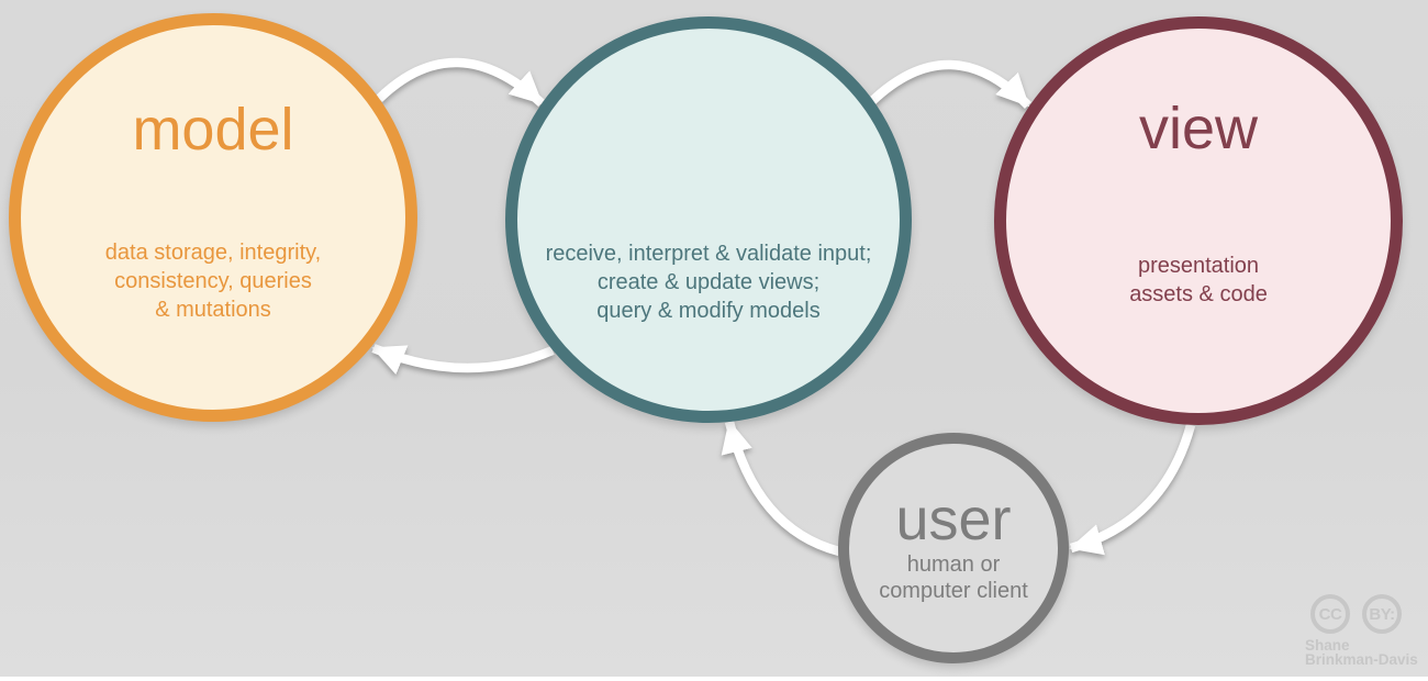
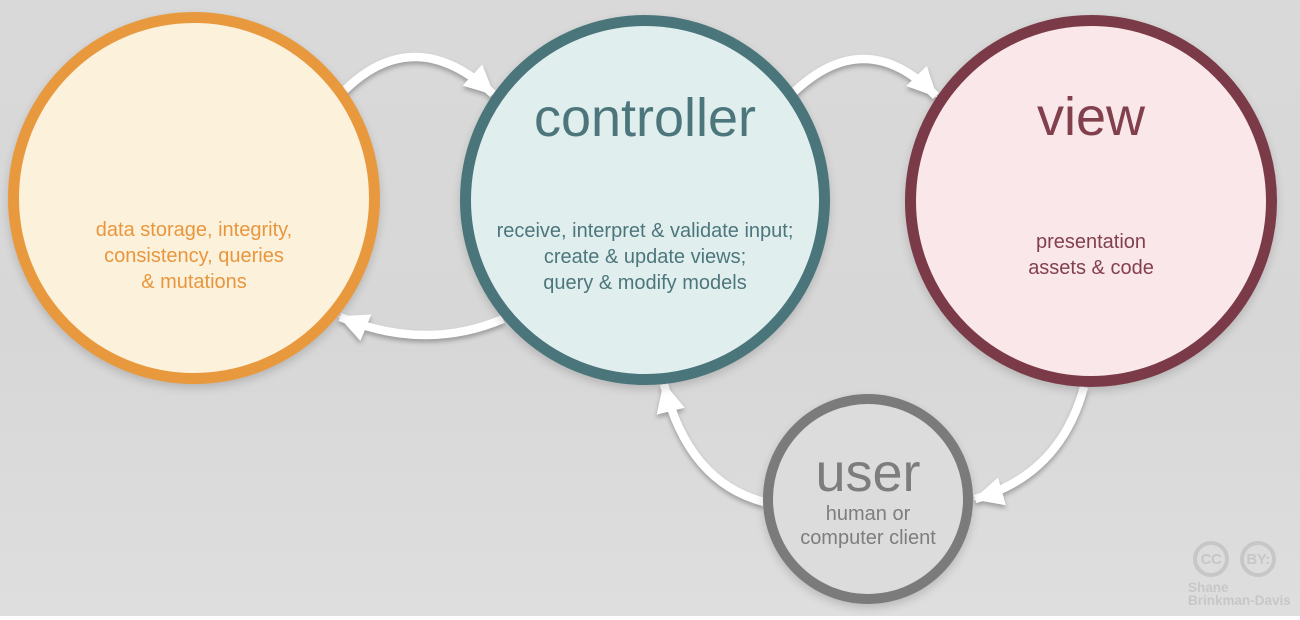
- model
  data storage, integrity,
  consistency, queries
  & mutations
+ controller
  receive, interpret & validate input;
  create & update views;
  query & modify models
  view
  presentation
  assets & code
  user
  human or
  computer client
